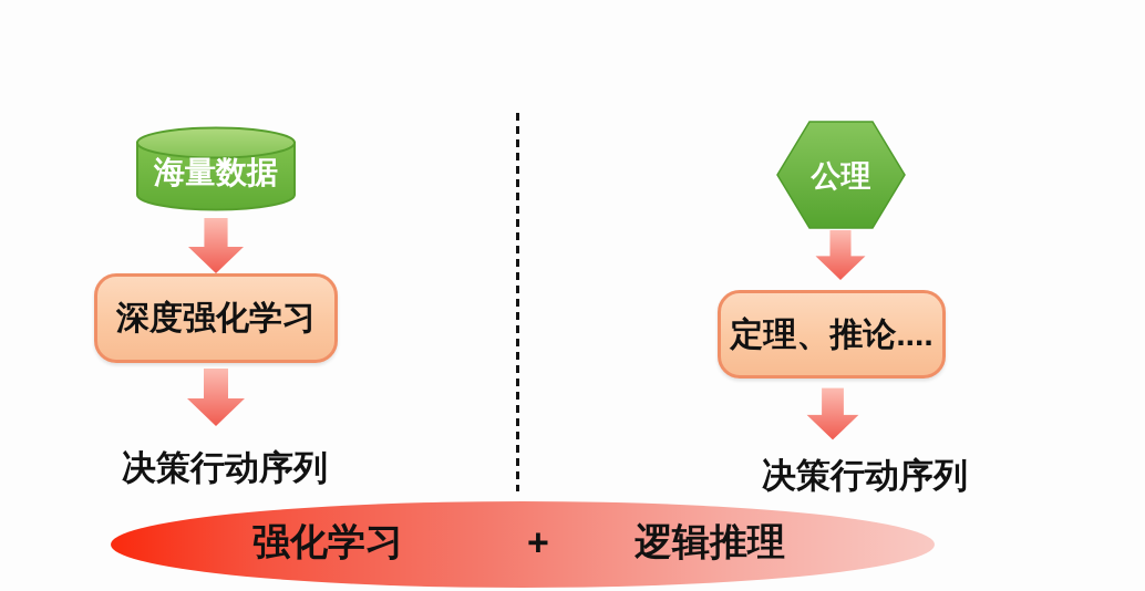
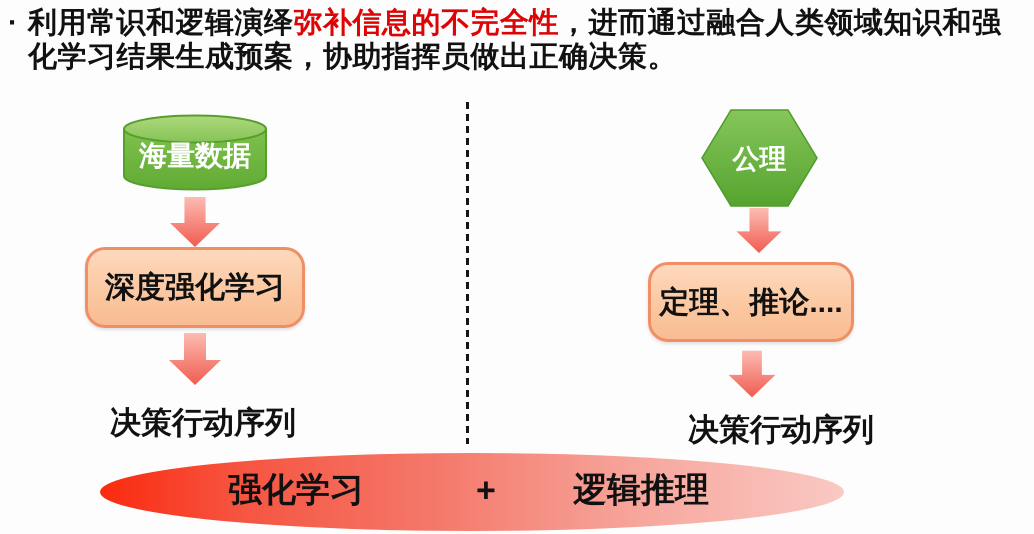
+ ·
+ 利用常识和逻辑演绎弥补信息的不完全性，进而通过融合人类领域知识和强
+ 化学习结果生成预案，协助指挥员做出正确决策。
  海量数据
  深度强化学习
  决策行动序列
  公理
  定理、推论....
  决策行动序列
  强化学习
  +
  逻辑推理
